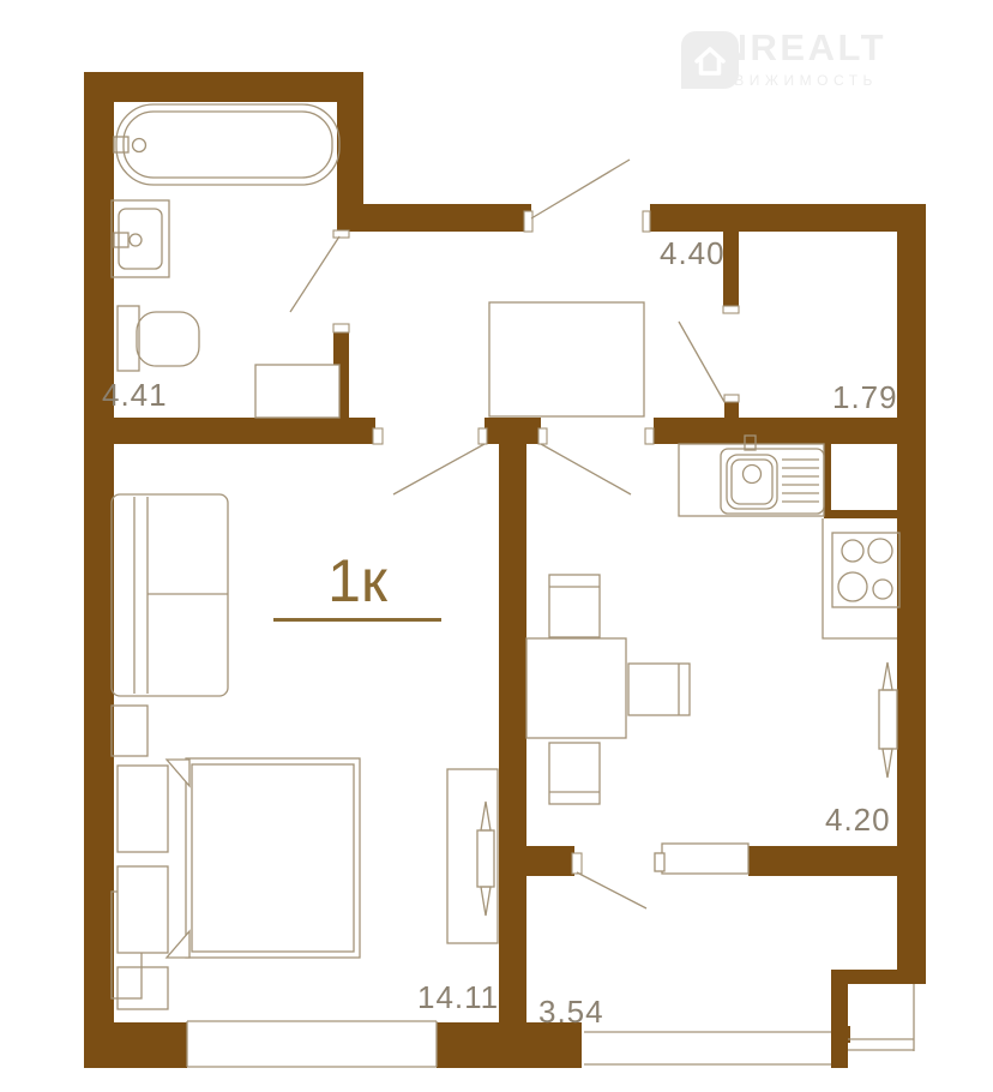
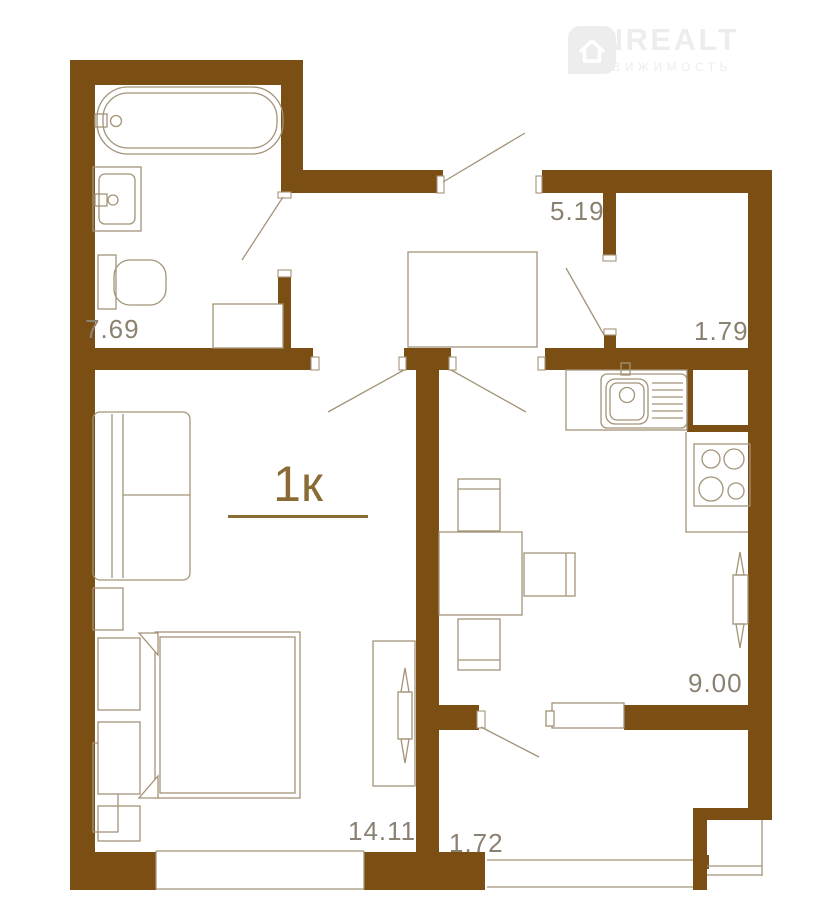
- 4.41
+ 7.69
- 4.40
+ 5.19
  1.79
- 4.20
+ 9.00
  14.11
- 3.54
+ 1.72
  1к
